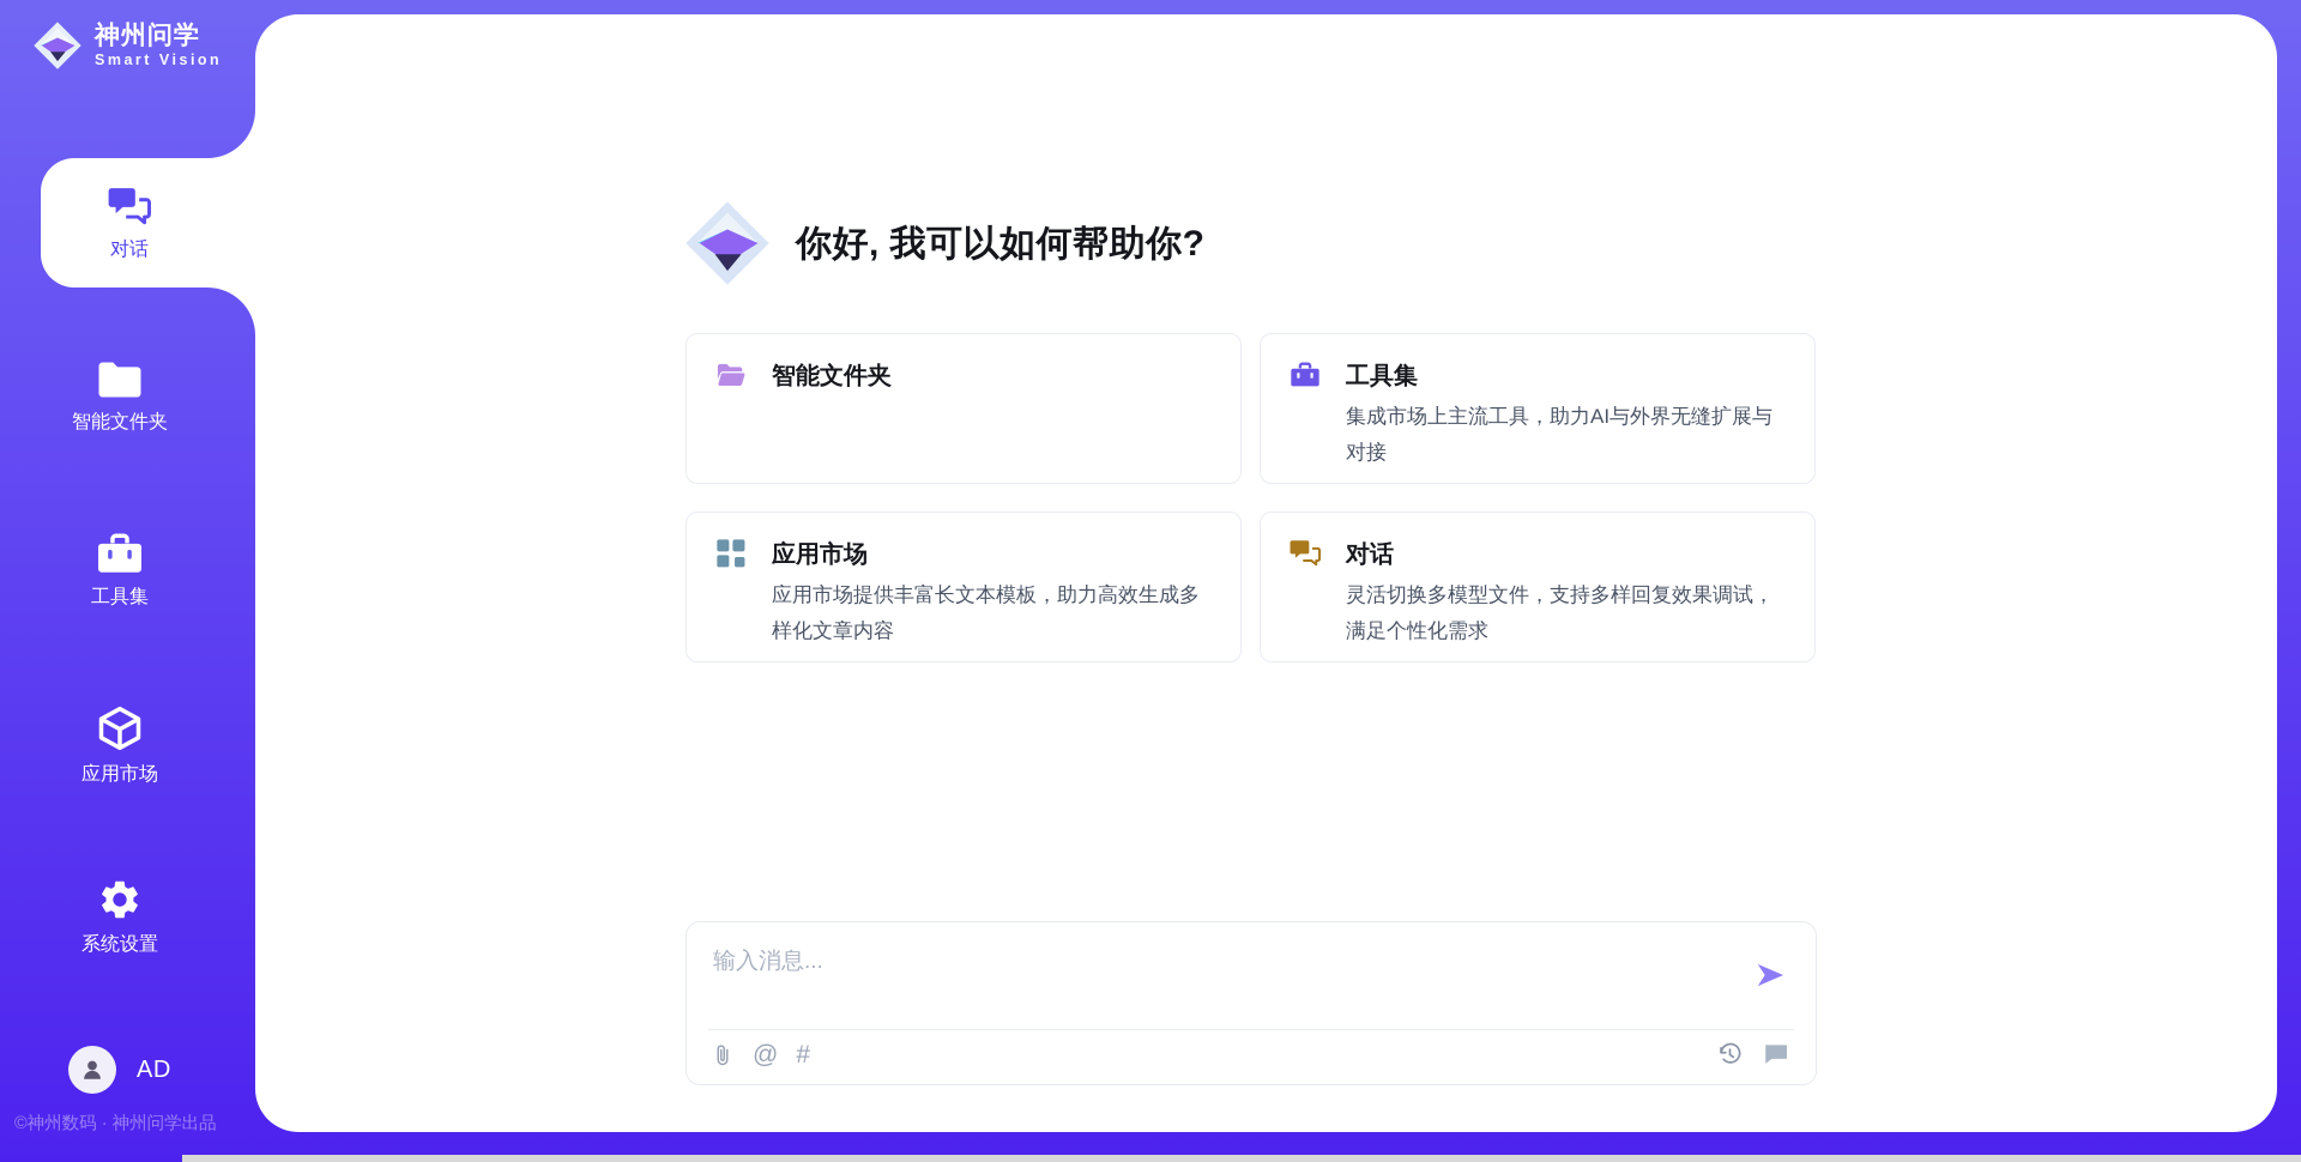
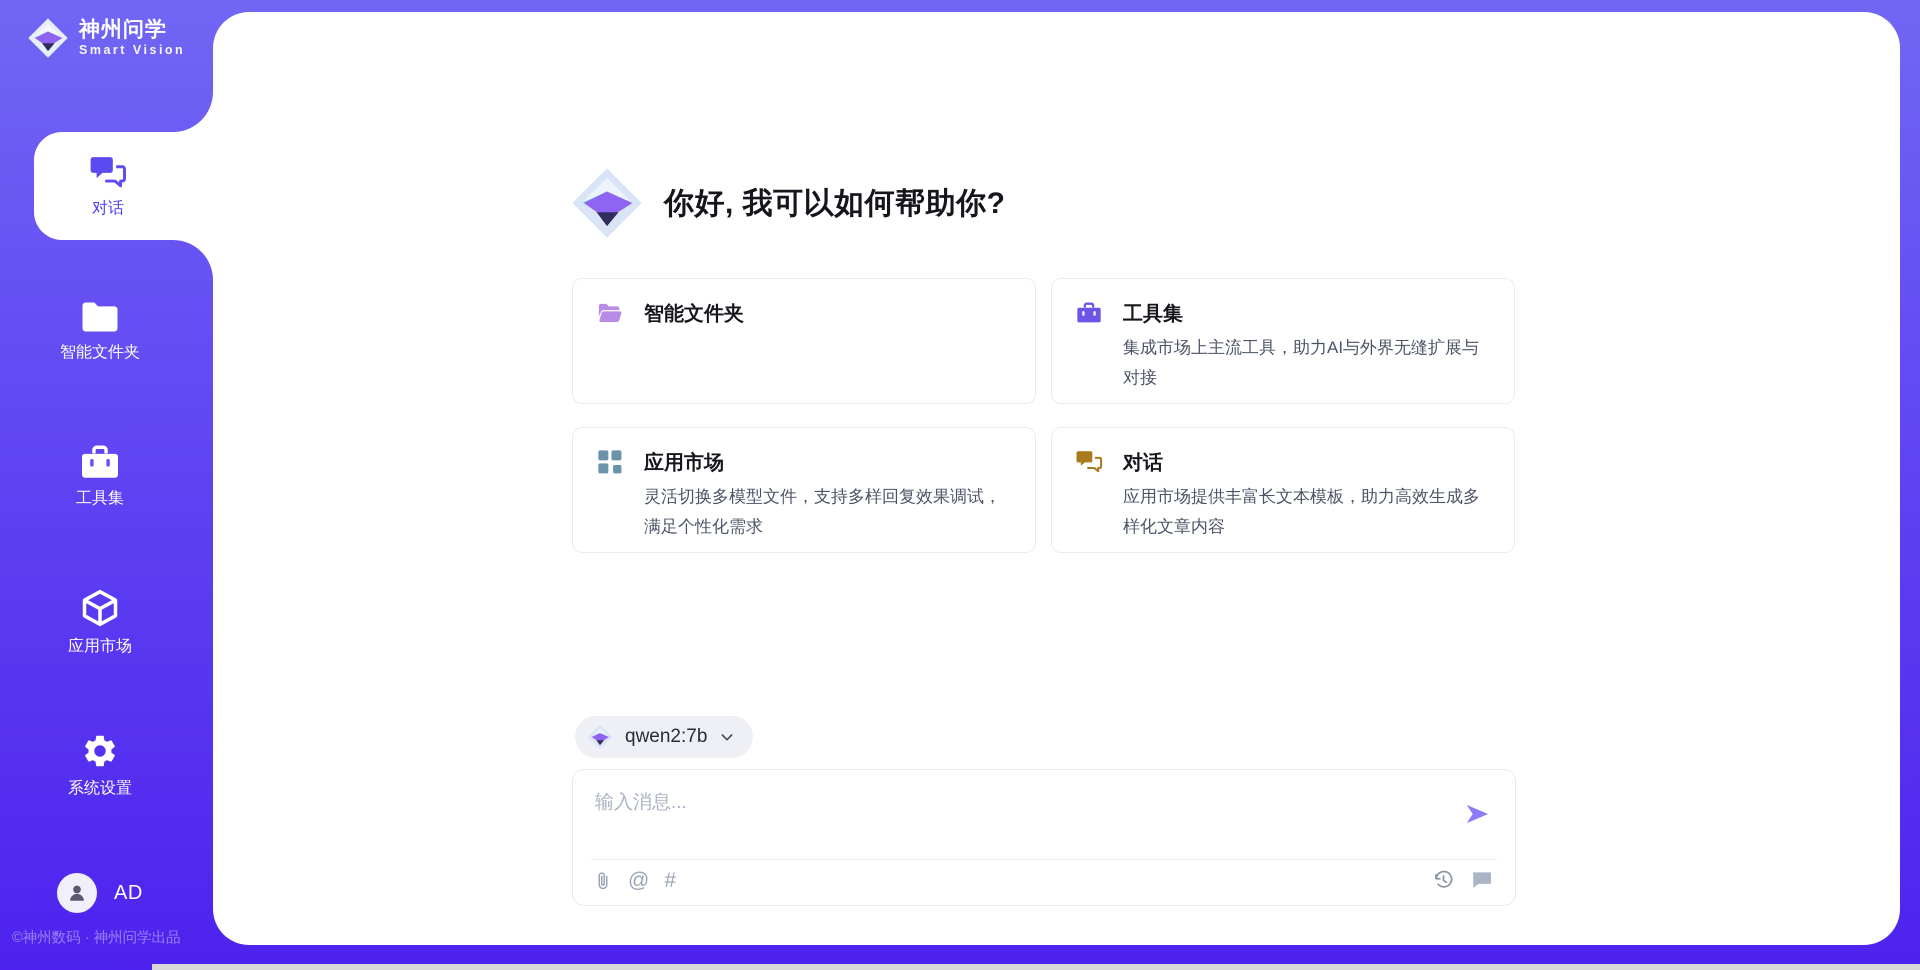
  你好, 我可以如何帮助你?
  智能文件夹
  工具集
  集成市场上主流工具，助力AI与外界无缝扩展与对接
  应用市场
- 应用市场提供丰富长文本模板，助力高效生成多样化文章内容
+ 灵活切换多模型文件，支持多样回复效果调试，满足个性化需求
  对话
- 灵活切换多模型文件，支持多样回复效果调试，满足个性化需求
+ 应用市场提供丰富长文本模板，助力高效生成多样化文章内容
+ qwen2:7b
  输入消息...
  @
  #
  神州问学
  Smart Vision
  对话
  智能文件夹
  工具集
  应用市场
  系统设置
  AD
  ©神州数码 · 神州问学出品
